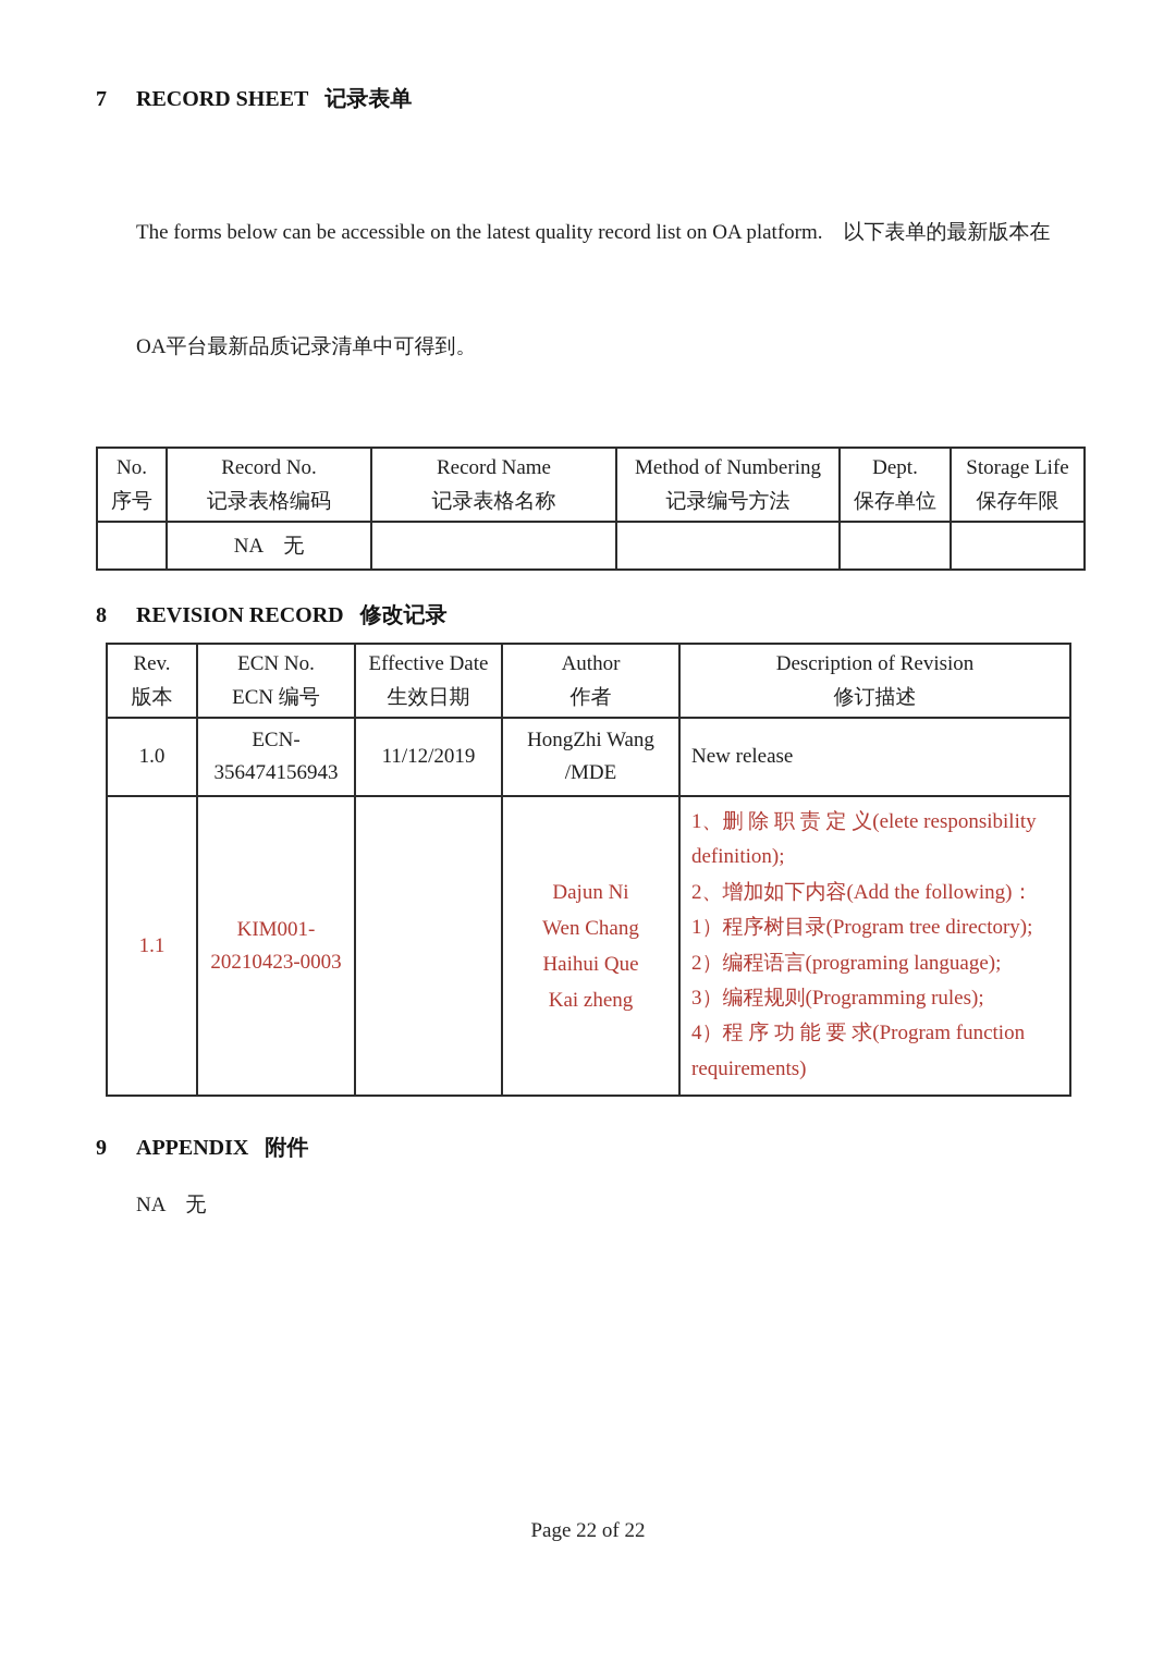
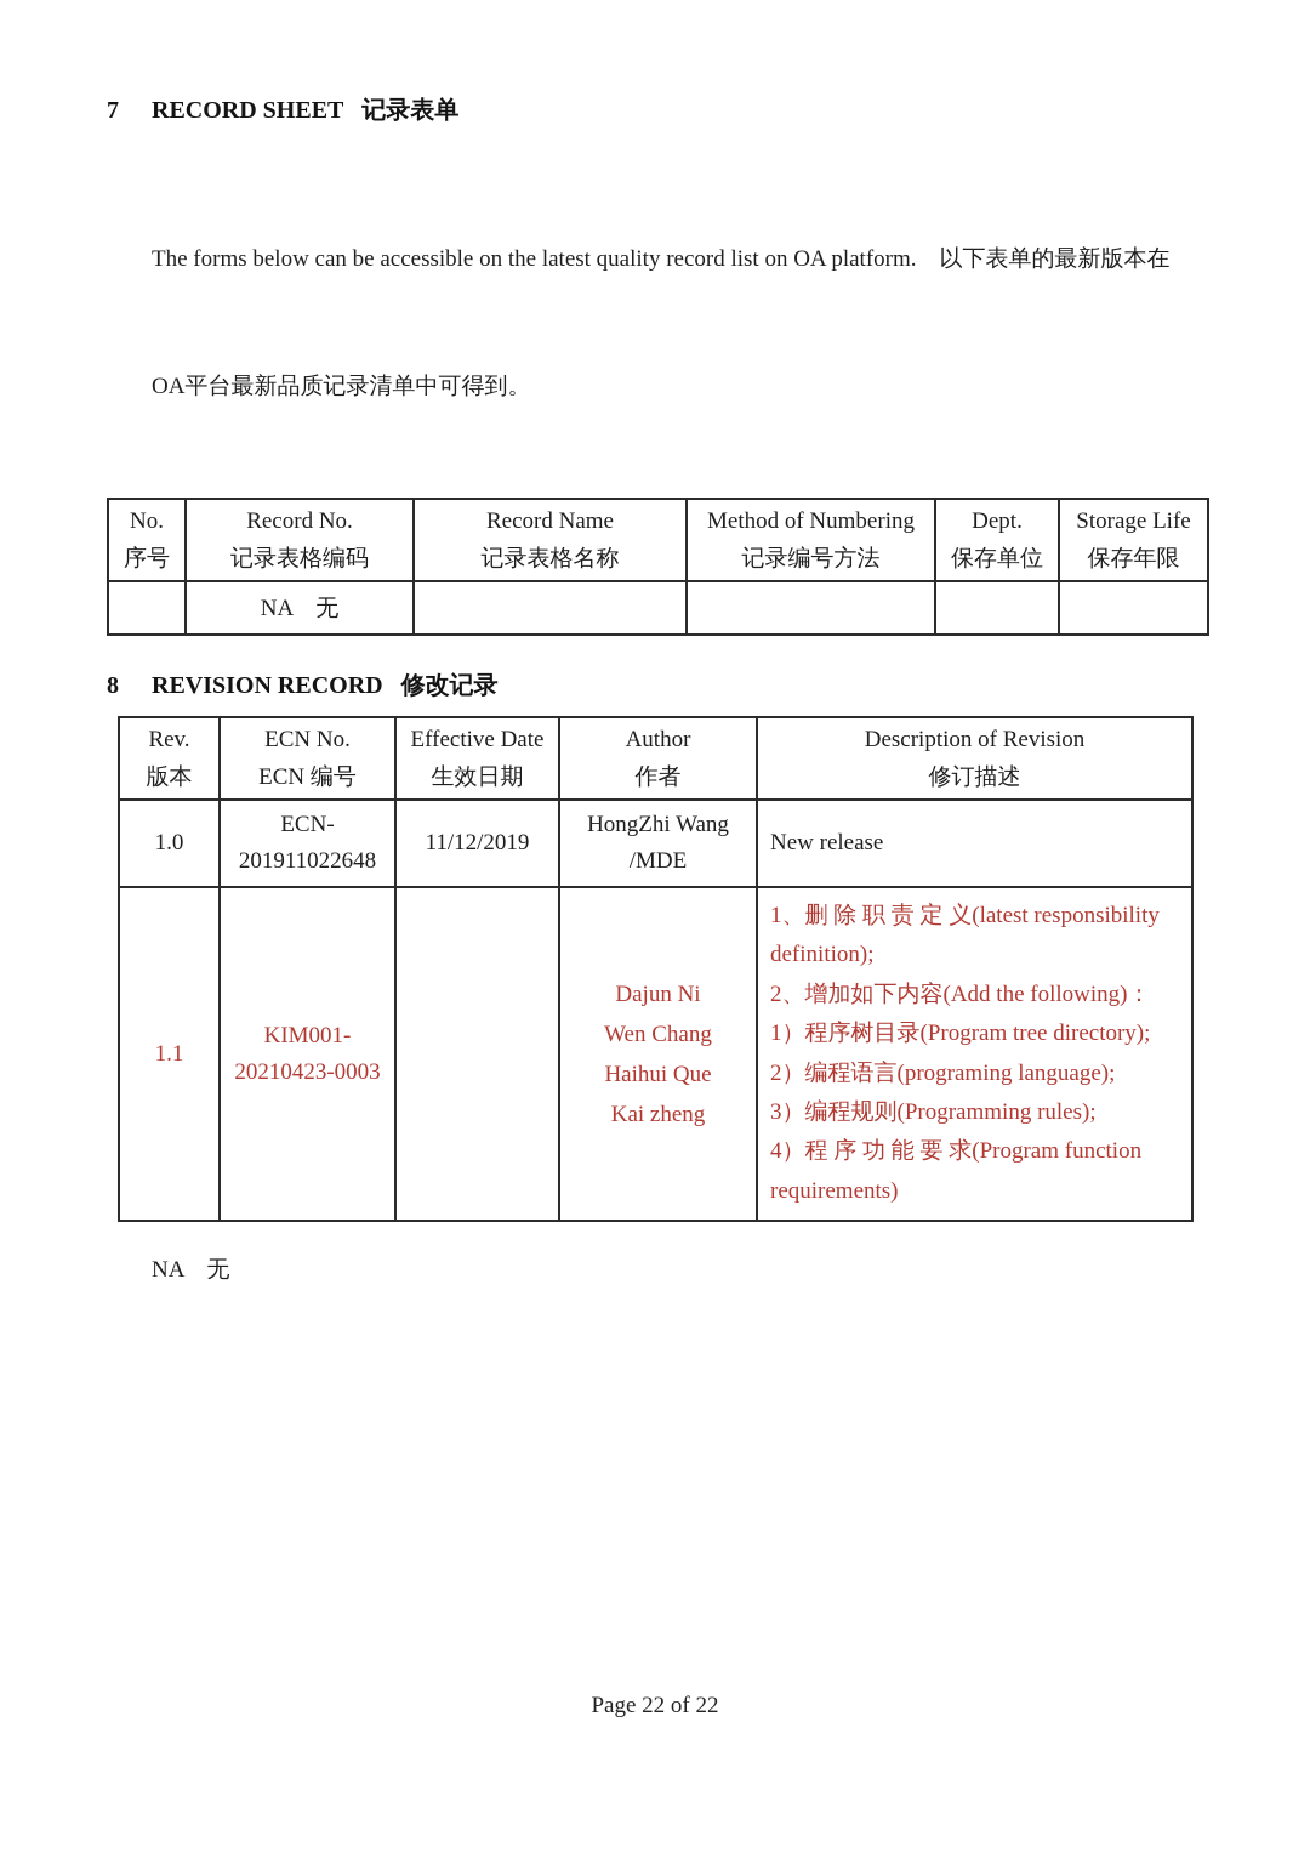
  7
  RECORD SHEET
  记录表单
  The forms below can be accessible on the latest quality record list on OA platform. 以下表单的最新版本在
  OA平台最新品质记录清单中可得到。
  No. 序号	Record No. 记录表格编码	Record Name 记录表格名称	Method of Numbering 记录编号方法	Dept. 保存单位	Storage Life 保存年限
  	NA 无
  8
  REVISION RECORD
  修改记录
  Rev. 版本	ECN No. ECN 编号	Effective Date 生效日期	Author 作者	Description of Revision 修订描述
- 1.0	ECN- 356474156943	11/12/2019	HongZhi Wang /MDE	New release
+ 1.0	ECN- 201911022648	11/12/2019	HongZhi Wang /MDE	New release
- 1.1	KIM001- 20210423-0003		Dajun Ni Wen Chang Haihui Que Kai zheng	1、删 除 职 责 定 义(elete responsibility definition); 2、增加如下内容(Add the following)： 1）程序树目录(Program tree directory); 2）编程语言(programing language); 3）编程规则(Programming rules); 4）程 序 功 能 要 求(Program function requirements)
+ 1.1	KIM001- 20210423-0003		Dajun Ni Wen Chang Haihui Que Kai zheng	1、删 除 职 责 定 义(latest responsibility definition); 2、增加如下内容(Add the following)： 1）程序树目录(Program tree directory); 2）编程语言(programing language); 3）编程规则(Programming rules); 4）程 序 功 能 要 求(Program function requirements)
- 9
- APPENDIX
- 附件
  NA 无
  Page 22 of 22
